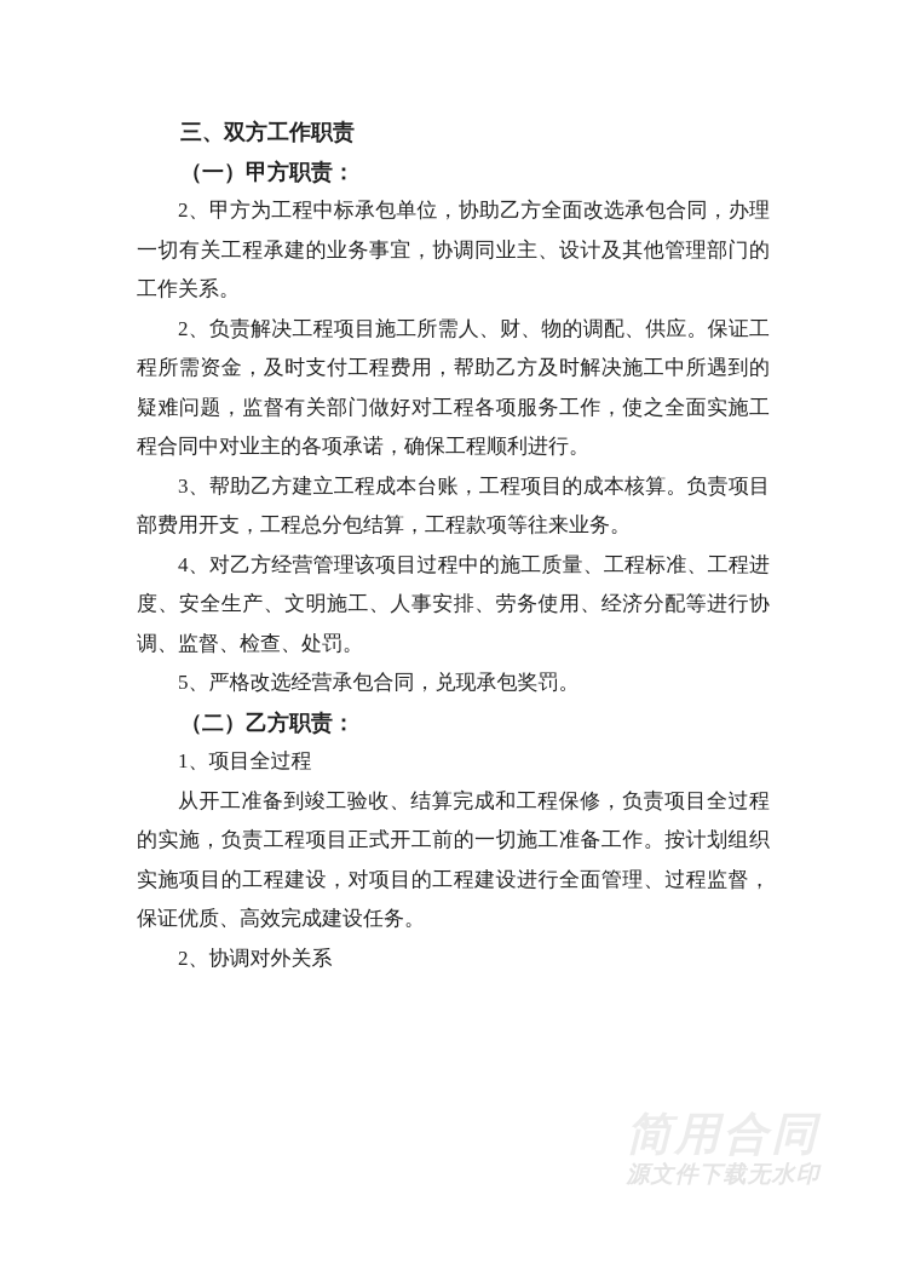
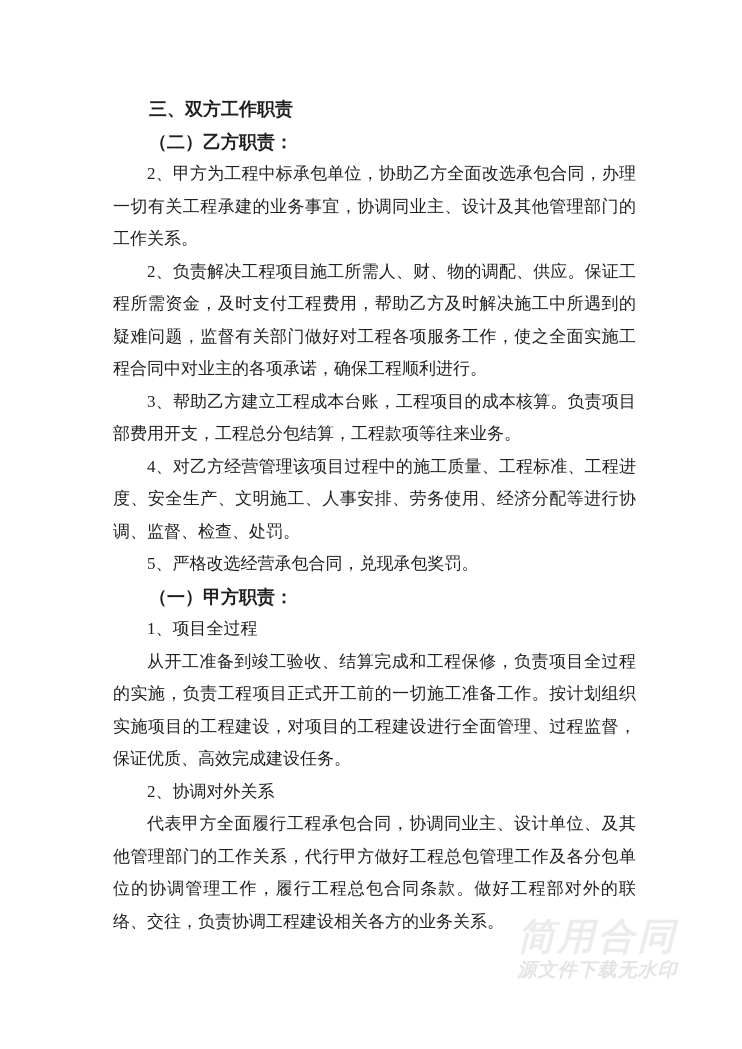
  三、双方工作职责
- （一）甲方职责：
+ （二）乙方职责：
  2、甲方为工程中标承包单位，协助乙方全面改选承包合同，办理一切有关工程承建的业务事宜，协调同业主、设计及其他管理部门的工作关系。
  2、负责解决工程项目施工所需人、财、物的调配、供应。保证工程所需资金，及时支付工程费用，帮助乙方及时解决施工中所遇到的疑难问题，监督有关部门做好对工程各项服务工作，使之全面实施工程合同中对业主的各项承诺，确保工程顺利进行。
  3、帮助乙方建立工程成本台账，工程项目的成本核算。负责项目部费用开支，工程总分包结算，工程款项等往来业务。
  4、对乙方经营管理该项目过程中的施工质量、工程标准、工程进度、安全生产、文明施工、人事安排、劳务使用、经济分配等进行协调、监督、检查、处罚。
  5、严格改选经营承包合同，兑现承包奖罚。
- （二）乙方职责：
+ （一）甲方职责：
  1、项目全过程
  从开工准备到竣工验收、结算完成和工程保修，负责项目全过程的实施，负责工程项目正式开工前的一切施工准备工作。按计划组织实施项目的工程建设，对项目的工程建设进行全面管理、过程监督，保证优质、高效完成建设任务。
  2、协调对外关系
+ 代表甲方全面履行工程承包合同，协调同业主、设计单位、及其他管理部门的工作关系，代行甲方做好工程总包管理工作及各分包单位的协调管理工作，履行工程总包合同条款。做好工程部对外的联络、交往，负责协调工程建设相关各方的业务关系。
  源文件下载无水印
